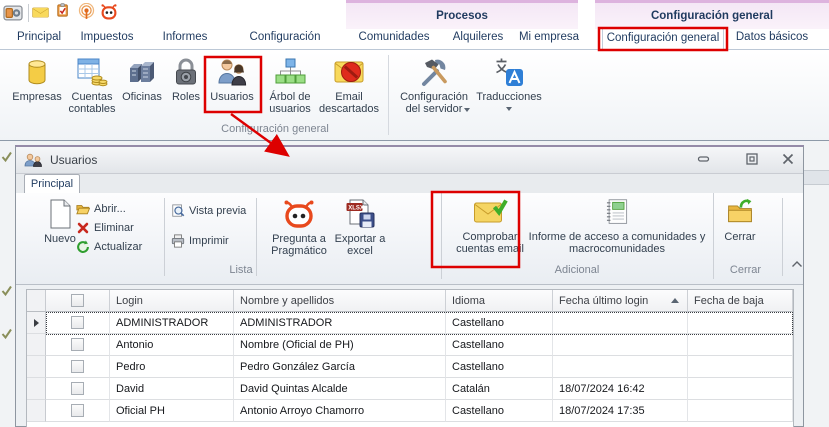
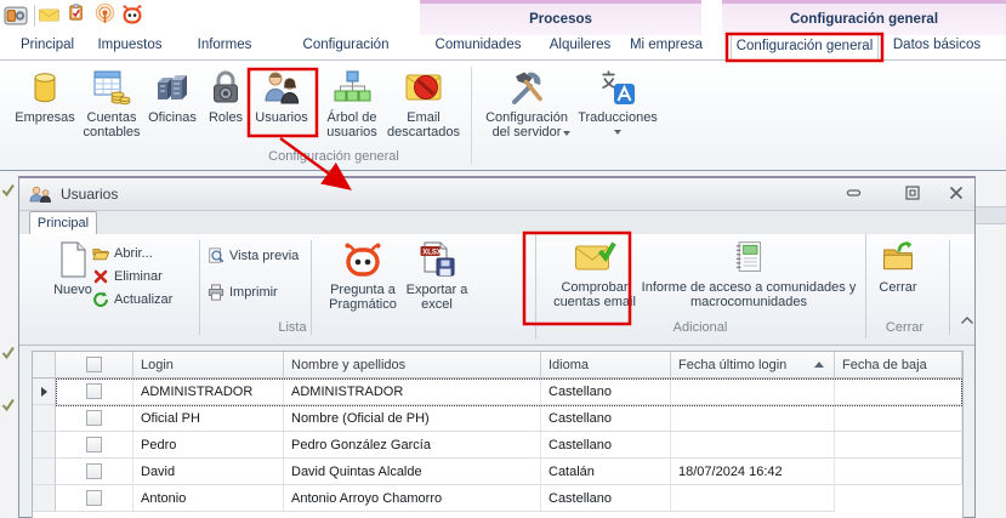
  Procesos
  Configuración general
  Principal
  Impuestos
  Informes
  Comunidades
  Alquileres
  Mi empresa
  Configuración general
  Datos básicos
  Empresas
  Cuentas contables
  Oficinas
  Roles
  Usuarios
  Árbol de usuarios
  Email descartados
  Configuración del servidor
  Traducciones
  Confiuración general
  Usuarios
  Principal
  Nuevo
  Abrir...
  Eliminar
  Actualizar
  Vista previa
  Imprimir
  Pregunta a Pragmático
  Exportar a excel
  Comprobar cuentas email
  Informe de acceso a comunidades y macrocomunidades
  Cerrar
  Lista
  Adicional
  Cerrar
  Login
  Nombre y apellidos
  Idioma
  Fecha último login
  Fecha de baja
  ADMINISTRADOR
  ADMINISTRADOR
  Castellano
- Antonio
+ Oficial PH
  Nombre (Oficial de PH)
  Castellano
  Pedro
  Pedro González García
  Castellano
  David
  David Quintas Alcalde
  Catalán
  18/07/2024 16:42
- Oficial PH
+ Antonio
  Antonio Arroyo Chamorro
  Castellano
- 18/07/2024 17:35
